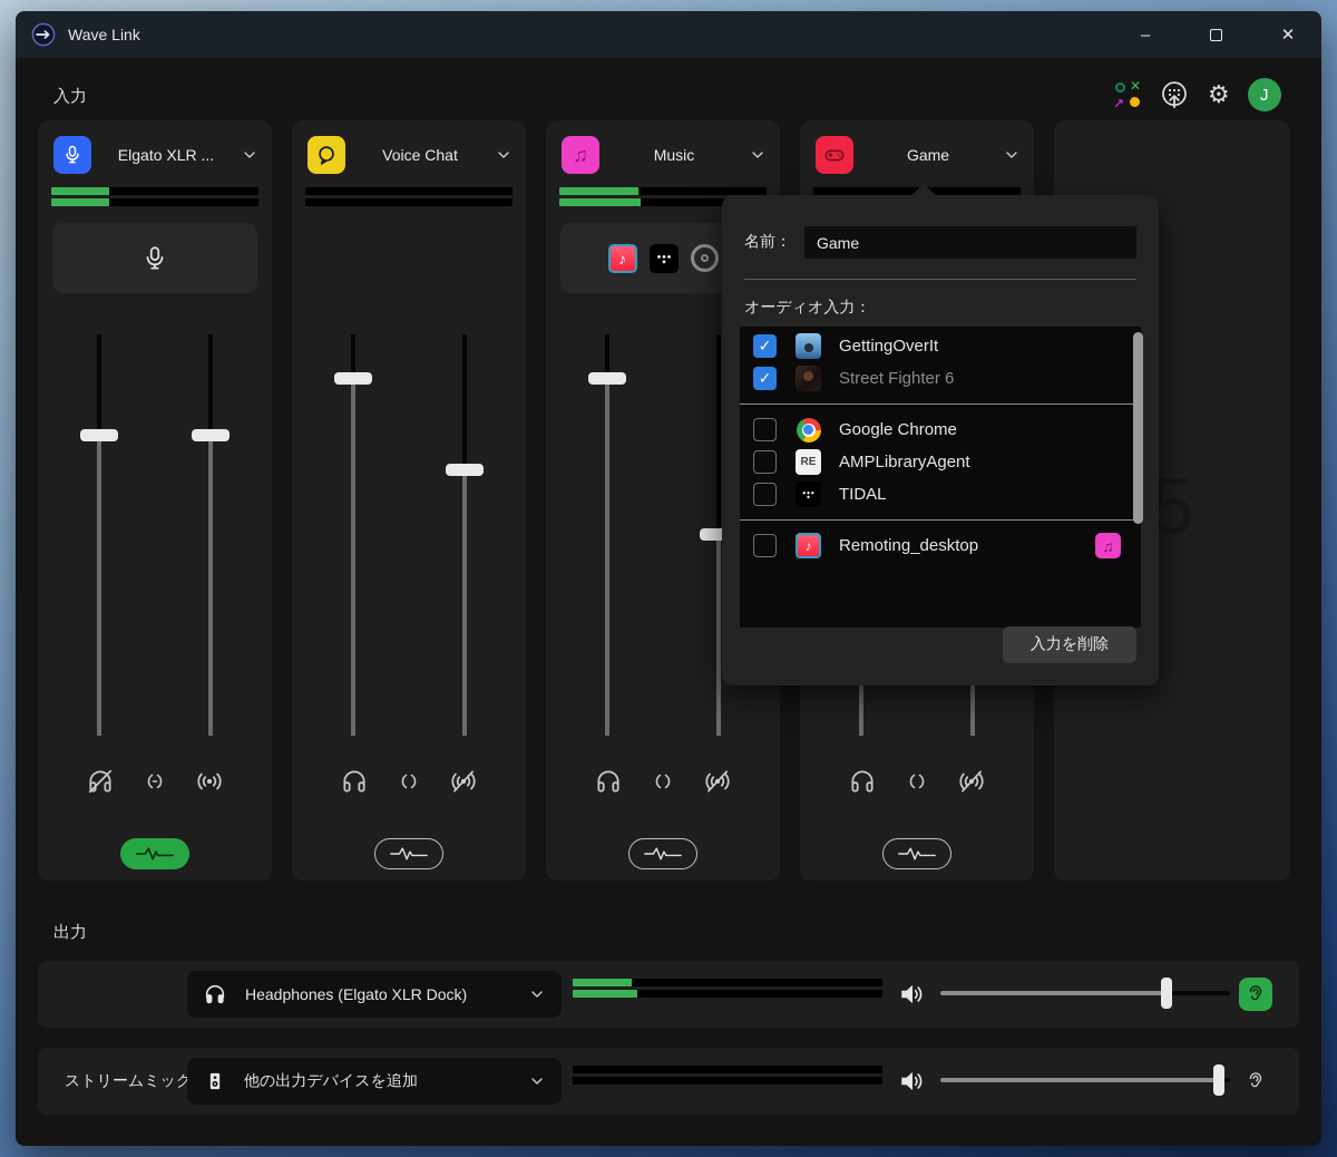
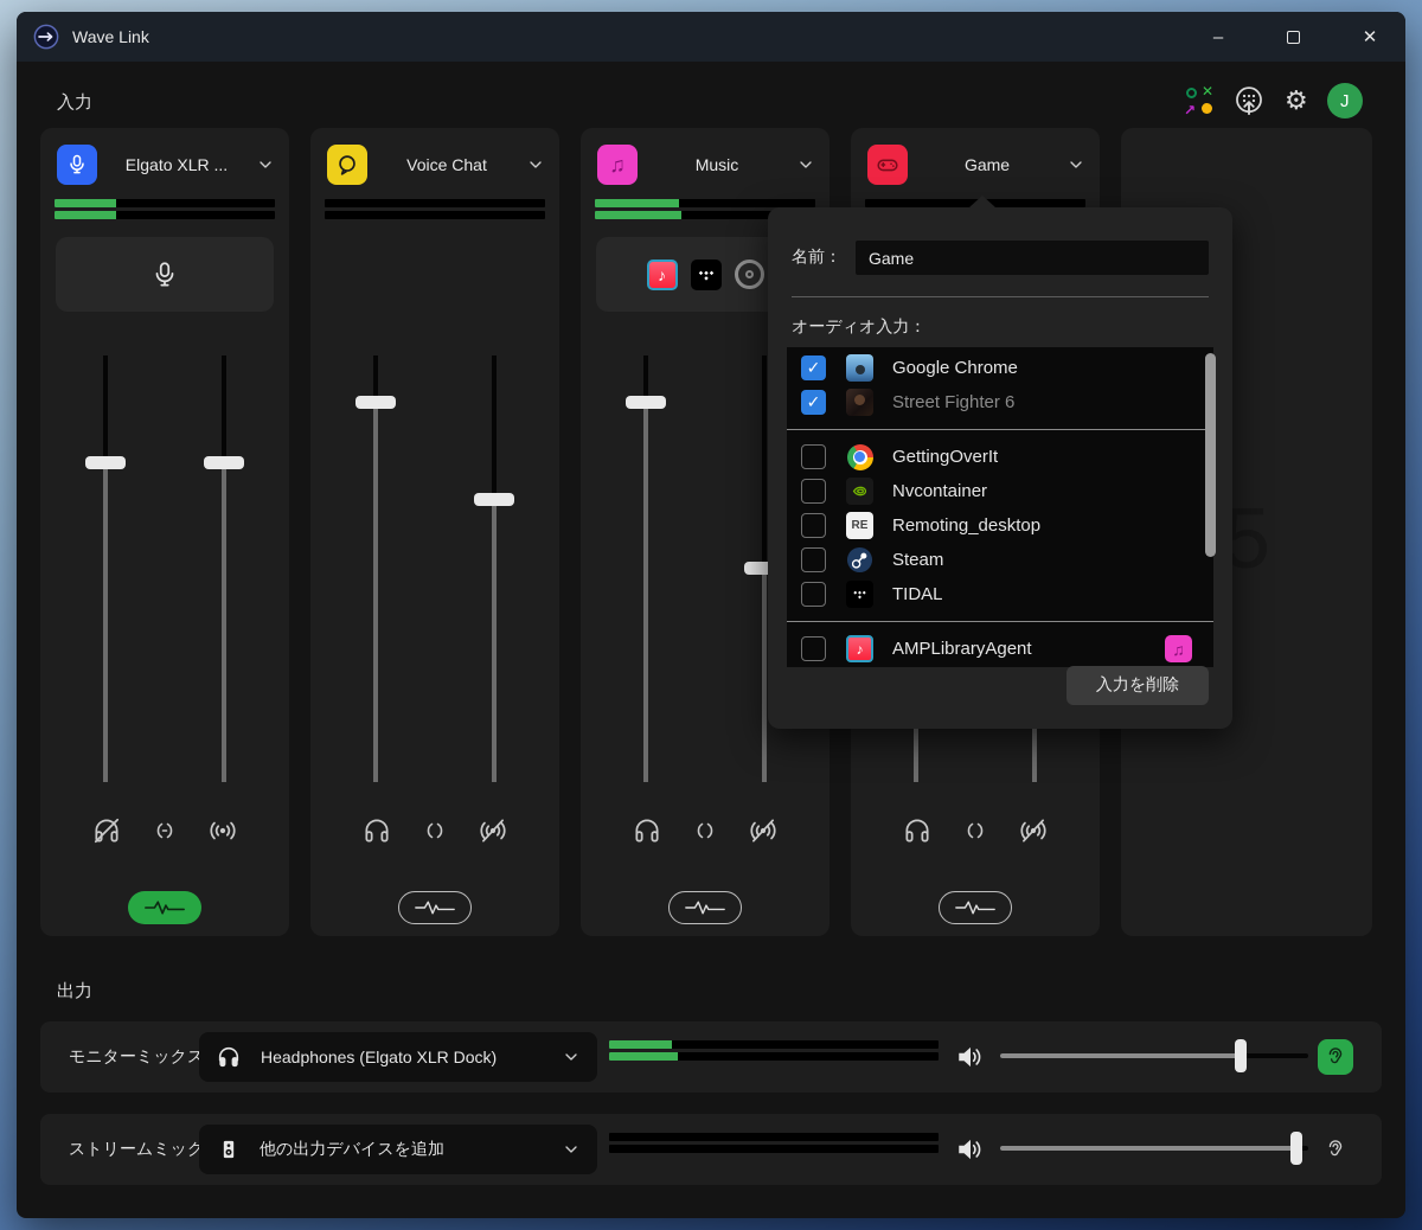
  Wave Link
  –
  ✕
  入力
  ✕
  ↗
  ⚙
  J
  Elgato XLR ...
  Voice Chat
  ♫
  Music
  ♪
  Game
  名前：
  Game
  オーディオ入力：
  ✓
- GettingOverIt
+ Google Chrome
  ✓
  Street Fighter 6
- Google Chrome
+ GettingOverIt
+ Nvcontainer
  RE
- AMPLibraryAgent
+ Remoting_desktop
+ Steam
  TIDAL
  ♪
- Remoting_desktop
+ AMPLibraryAgent
  ♫
  入力を削除
  出力
+ モニターミックス
  Headphones (Elgato XLR Dock)
  ストリームミック
  他の出力デバイスを追加
